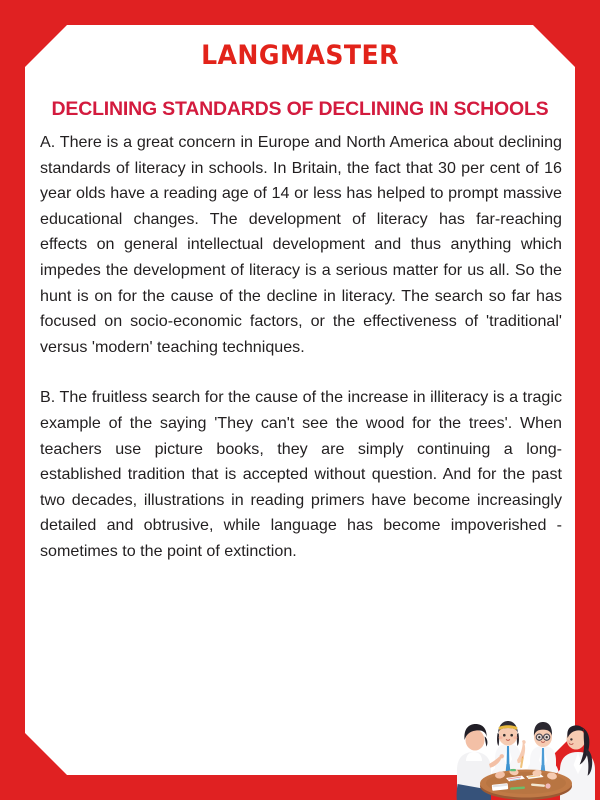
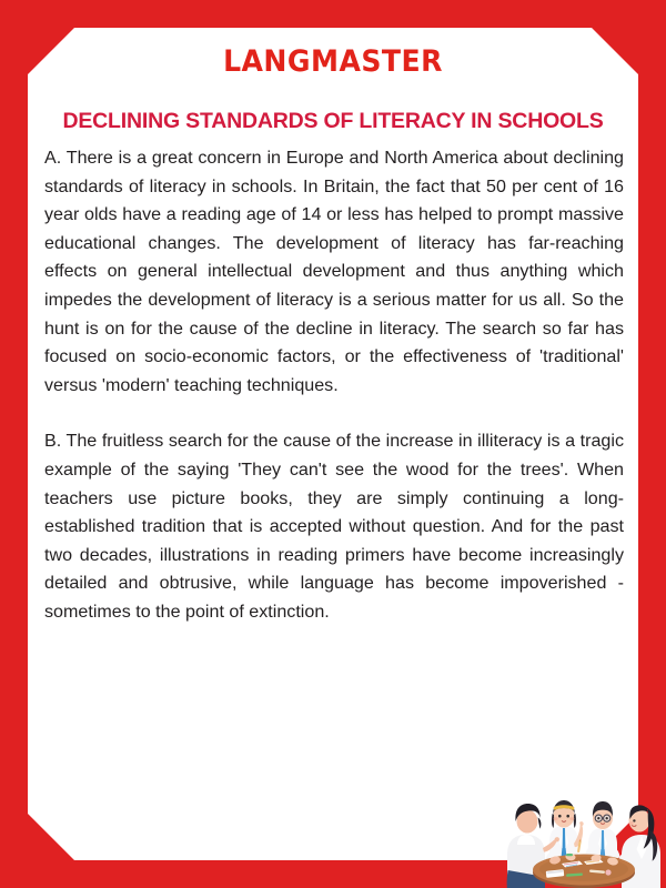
  LANGMASTER
- DECLINING STANDARDS OF DECLINING IN SCHOOLS
+ DECLINING STANDARDS OF LITERACY IN SCHOOLS
- A. There is a great concern in Europe and North America about declining standards of literacy in schools. In Britain, the fact that 30 per cent of 16 year olds have a reading age of 14 or less has helped to prompt massive educational changes. The development of literacy has far-reaching effects on general intellectual development and thus anything which impedes the development of literacy is a serious matter for us all. So the hunt is on for the cause of the decline in literacy. The search so far has focused on socio-economic factors, or the effectiveness of 'traditional' versus 'modern' teaching techniques.
+ A. There is a great concern in Europe and North America about declining standards of literacy in schools. In Britain, the fact that 50 per cent of 16 year olds have a reading age of 14 or less has helped to prompt massive educational changes. The development of literacy has far-reaching effects on general intellectual development and thus anything which impedes the development of literacy is a serious matter for us all. So the hunt is on for the cause of the decline in literacy. The search so far has focused on socio-economic factors, or the effectiveness of 'traditional' versus 'modern' teaching techniques.
  B. The fruitless search for the cause of the increase in illiteracy is a tragic example of the saying 'They can't see the wood for the trees'. When teachers use picture books, they are simply continuing a long-established tradition that is accepted without question. And for the past two decades, illustrations in reading primers have become increasingly detailed and obtrusive, while language has become impoverished - sometimes to the point of extinction.
